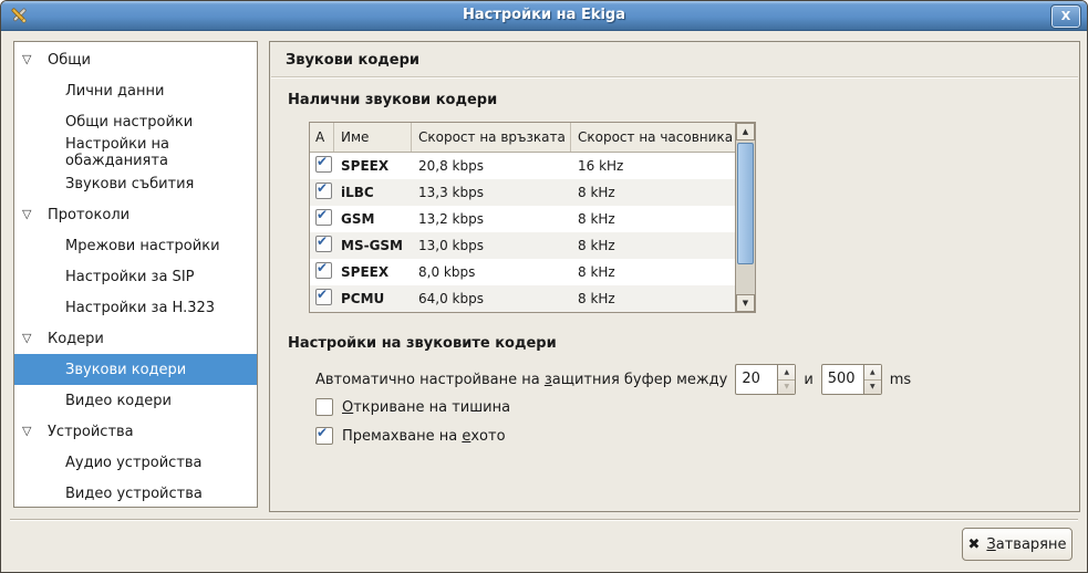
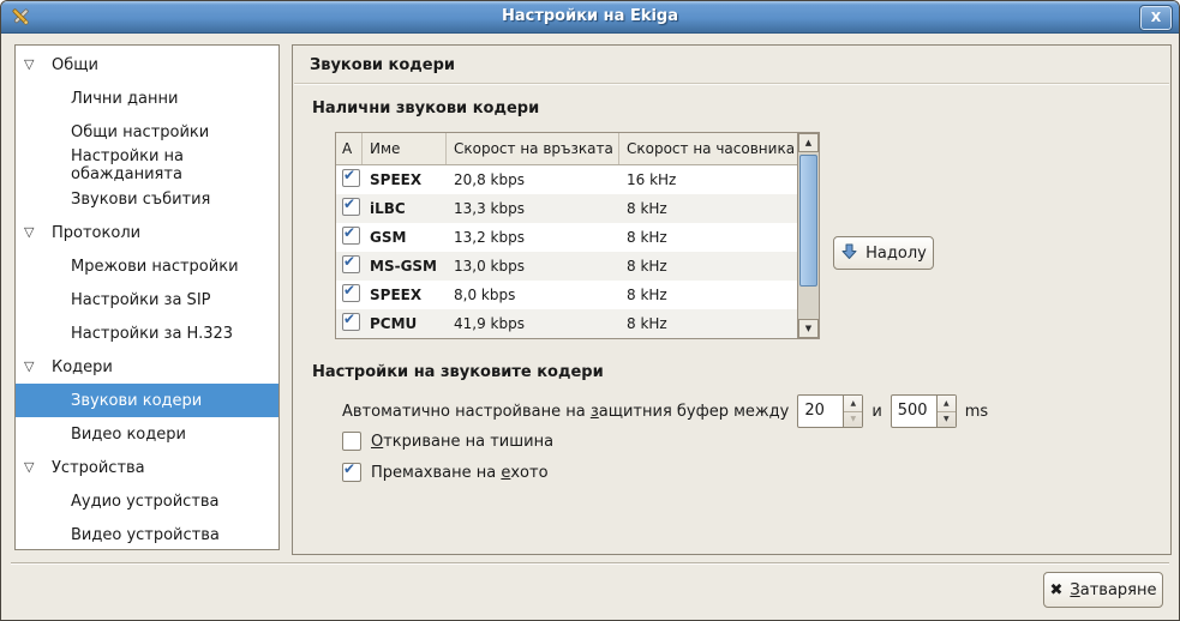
  Настройки на Ekiga
  X
  ▽
  Общи
  Лични данни
  Общи настройки
  Настройки на обажданията
  Звукови събития
  ▽
  Протоколи
  Мрежови настройки
  Настройки за SIP
  Настройки за H.323
  ▽
  Кодери
  Звукови кодери
  Видео кодери
  ▽
  Устройства
  Аудио устройства
  Видео устройства
  Звукови кодери
  Налични звукови кодери
  A
  Име
  Скорост на връзката
  Скорост на часовника
  ✔
  SPEEX
  20,8 kbps
  16 kHz
  ✔
  iLBC
  13,3 kbps
  8 kHz
  ✔
  GSM
  13,2 kbps
  8 kHz
  ✔
  MS-GSM
  13,0 kbps
  8 kHz
  ✔
  SPEEX
  8,0 kbps
  8 kHz
  ✔
  PCMU
- 64,0 kbps
+ 41,9 kbps
  8 kHz
  ▲
  ▼
+ Надолу
  Настройки на звуковите кодери
  Автоматично настройване на защитния буфер между
  20
  и
  500
  ms
  Откриване на тишина
  ✔
  Премахване на ехото
  ✖
  Затваряне
